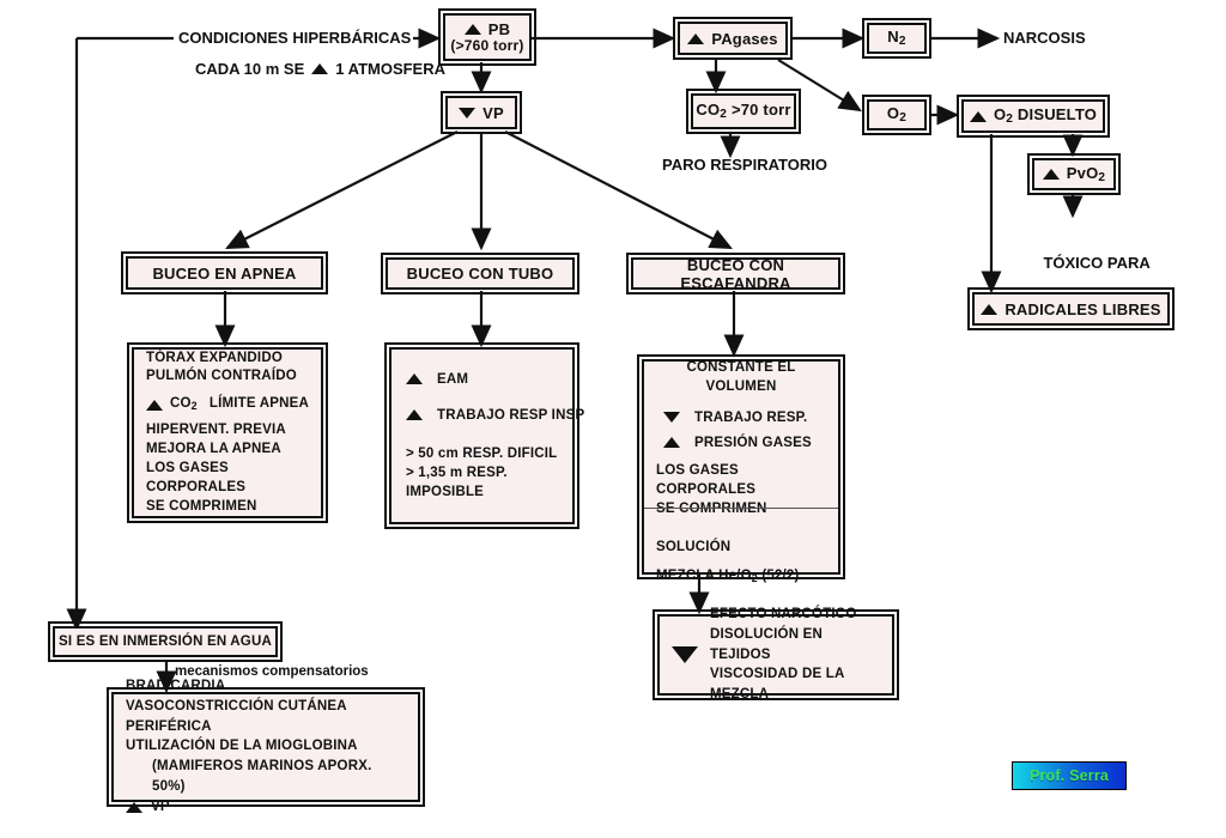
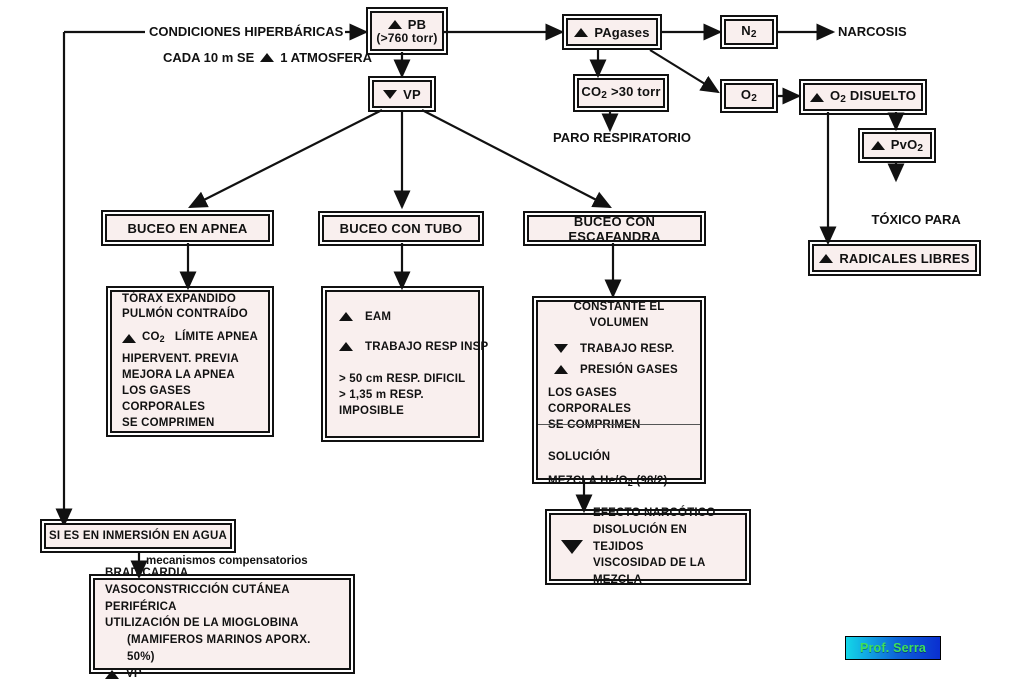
  CONDICIONES HIPERBÁRICAS
  CADA 10 m SE
  1 ATMOSFERA
  NARCOSIS
  PARO RESPIRATORIO
  TÓXICO PARA
  mecanismos compensatorios
  PB
  (>760 torr)
  VP
  PAgases
  N2
  O2
- CO2 >70 torr
+ CO2 >30 torr
  O2 DISUELTO
  PvO2
  RADICALES LIBRES
  BUCEO EN APNEA
  BUCEO CON TUBO
  BUCEO CON ESCAFANDRA
  TÓRAX EXPANDIDO
  PULMÓN CONTRAÍDO
  CO2
  LÍMITE APNEA
  HIPERVENT. PREVIA
  MEJORA LA APNEA
  LOS GASES CORPORALES
  SE COMPRIMEN
  EAM
  TRABAJO RESP INSP
  > 50 cm RESP. DIFICIL
  > 1,35 m RESP. IMPOSIBLE
  CONSTANTE EL VOLUMEN
  TRABAJO RESP.
  PRESIÓN GASES
  LOS GASES CORPORALES
  SOLUCIÓN
- MEZCLA He/O2 (52/2)
+ MEZCLA He/O2 (98/2)
  EFECTO NARCÓTICO
  DISOLUCIÓN EN TEJIDOS
  VISCOSIDAD DE LA MEZCLA
  SI ES EN INMERSIÓN EN AGUA
  BRADICARDIA
  VASOCONSTRICCIÓN CUTÁNEA PERIFÉRICA
  UTILIZACIÓN DE LA MIOGLOBINA
  (MAMIFEROS MARINOS APORX. 50%)
  VP
  Prof. Serra
